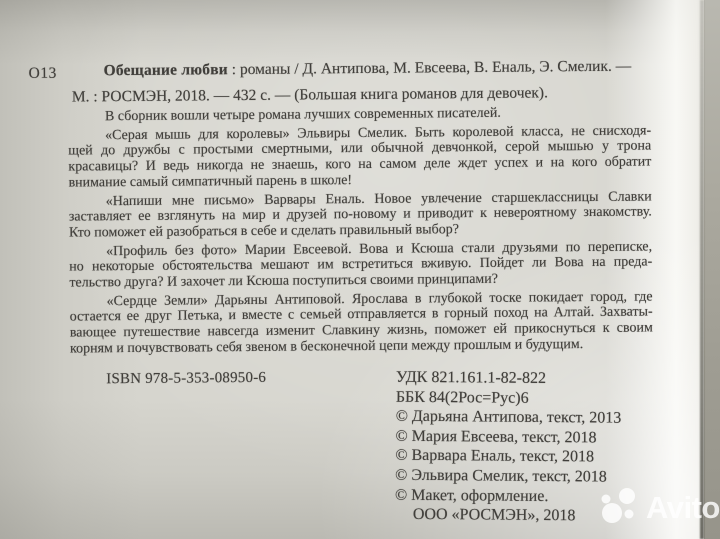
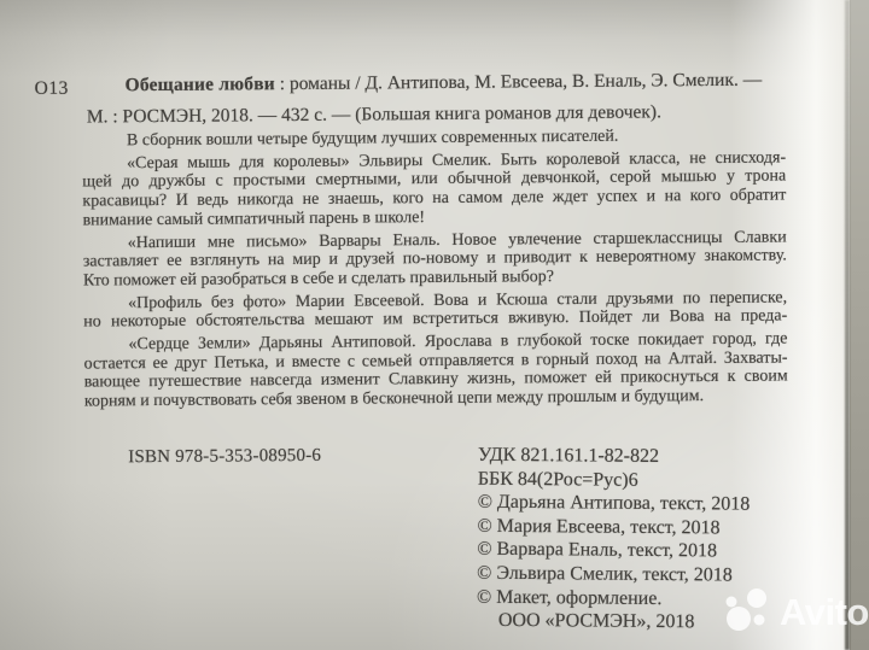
  О13
  Обещание любви : романы / Д. Антипова, М. Евсеева, В. Еналь, Э. Смелик. —
  М. : РОСМЭН, 2018. — 432 с. — (Большая книга романов для девочек).
- В сборник вошли четыре романа лучших современных писателей.
+ В сборник вошли четыре будущим лучших современных писателей.
  «Серая мышь для королевы» Эльвиры Смелик. Быть королевой класса, не снисходя-
  щей до дружбы с простыми смертными, или обычной девчонкой, серой мышью у трона
  красавицы? И ведь никогда не знаешь, кого на самом деле ждет успех и на кого обратит
  внимание самый симпатичный парень в школе!
  «Напиши мне письмо» Варвары Еналь. Новое увлечение старшеклассницы Славки
  заставляет ее взглянуть на мир и друзей по-новому и приводит к невероятному знакомству.
  Кто поможет ей разобраться в себе и сделать правильный выбор?
  «Профиль без фото» Марии Евсеевой. Вова и Ксюша стали друзьями по переписке,
  но некоторые обстоятельства мешают им встретиться вживую. Пойдет ли Вова на преда-
- тельство друга? И захочет ли Ксюша поступиться своими принципами?
  «Сердце Земли» Дарьяны Антиповой. Ярослава в глубокой тоске покидает город, где
  остается ее друг Петька, и вместе с семьей отправляется в горный поход на Алтай. Захваты-
  вающее путешествие навсегда изменит Славкину жизнь, поможет ей прикоснуться к своим
  корням и почувствовать себя звеном в бесконечной цепи между прошлым и будущим.
  ISBN 978-5-353-08950-6
  УДК 821.161.1-82-822
  ББК 84(2Рос=Рус)6
- © Дарьяна Антипова, текст, 2013
+ © Дарьяна Антипова, текст, 2018
  © Мария Евсеева, текст, 2018
  © Варвара Еналь, текст, 2018
  © Эльвира Смелик, текст, 2018
  © Макет, оформление.
  ООО «РОСМЭН», 2018
  Avito
